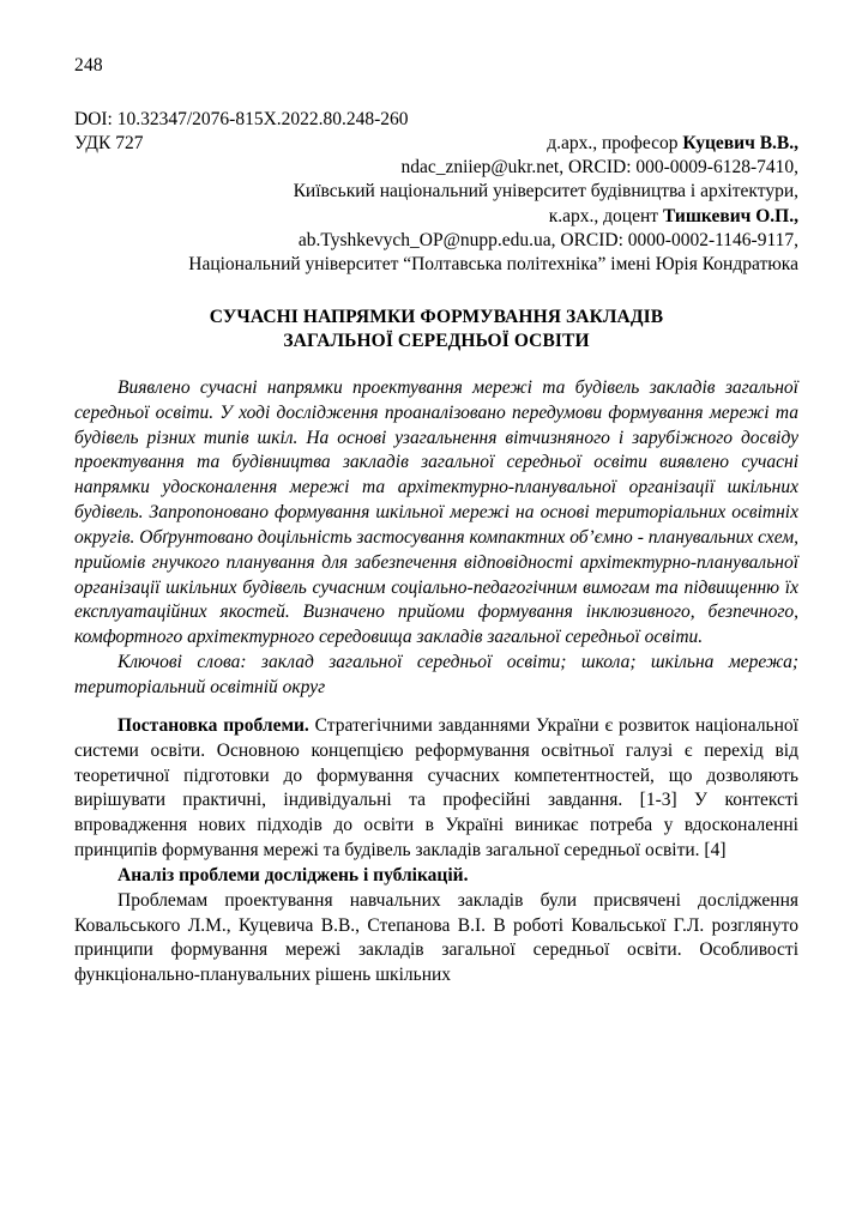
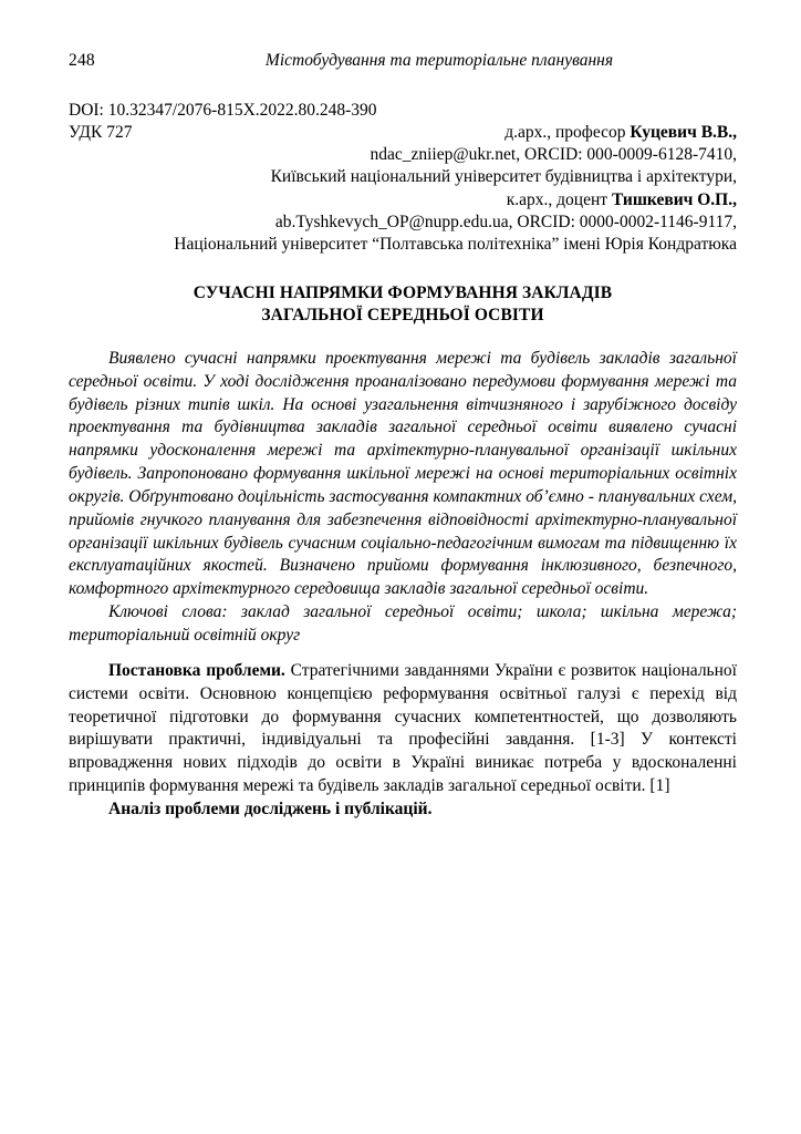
  248
+ Містобудування та територіальне планування
- DOI: 10.32347/2076-815X.2022.80.248-260
+ DOI: 10.32347/2076-815X.2022.80.248-390
  УДК 727
  д.арх., професор Куцевич В.В.,
  ndac_zniiep@ukr.net, ORCID: 000-0009-6128-7410,
  Київський національний університет будівництва і архітектури,
  к.арх., доцент Тишкевич О.П.,
  ab.Tyshkevych_OP@nupp.edu.ua, ORCID: 0000-0002-1146-9117,
  Національний університет “Полтавська політехніка” імені Юрія Кондратюка
  СУЧАСНІ НАПРЯМКИ ФОРМУВАННЯ ЗАКЛАДІВ
  ЗАГАЛЬНОЇ СЕРЕДНЬОЇ ОСВІТИ
  Виявлено сучасні напрямки проектування мережі та будівель закладів загальної середньої освіти. У ході дослідження проаналізовано передумови формування мережі та будівель різних типів шкіл. На основі узагальнення вітчизняного і зарубіжного досвіду проектування та будівництва закладів загальної середньої освіти виявлено сучасні напрямки удосконалення мережі та архітектурно-планувальної організації шкільних будівель. Запропоновано формування шкільної мережі на основі територіальних освітніх округів. Обґрунтовано доцільність застосування компактних об’ємно - планувальних схем, прийомів гнучкого планування для забезпечення відповідності архітектурно-планувальної організації шкільних будівель сучасним соціально-педагогічним вимогам та підвищенню їх експлуатаційних якостей. Визначено прийоми формування інклюзивного, безпечного, комфортного архітектурного середовища закладів загальної середньої освіти.
  Ключові слова: заклад загальної середньої освіти; школа; шкільна мережа; територіальний освітній округ
- Постановка проблеми. Стратегічними завданнями України є розвиток національної системи освіти. Основною концепцією реформування освітньої галузі є перехід від теоретичної підготовки до формування сучасних компетентностей, що дозволяють вирішувати практичні, індивідуальні та професійні завдання. [1-3] У контексті впровадження нових підходів до освіти в Україні виникає потреба у вдосконаленні принципів формування мережі та будівель закладів загальної середньої освіти. [4]
+ Постановка проблеми. Стратегічними завданнями України є розвиток національної системи освіти. Основною концепцією реформування освітньої галузі є перехід від теоретичної підготовки до формування сучасних компетентностей, що дозволяють вирішувати практичні, індивідуальні та професійні завдання. [1-3] У контексті впровадження нових підходів до освіти в Україні виникає потреба у вдосконаленні принципів формування мережі та будівель закладів загальної середньої освіти. [1]
  Аналіз проблеми досліджень і публікацій.
- Проблемам проектування навчальних закладів були присвячені дослідження Ковальського Л.М., Куцевича В.В., Степанова В.І. В роботі Ковальської Г.Л. розглянуто принципи формування мережі закладів загальної середньої освіти. Особливості функціонально-планувальних рішень шкільних
